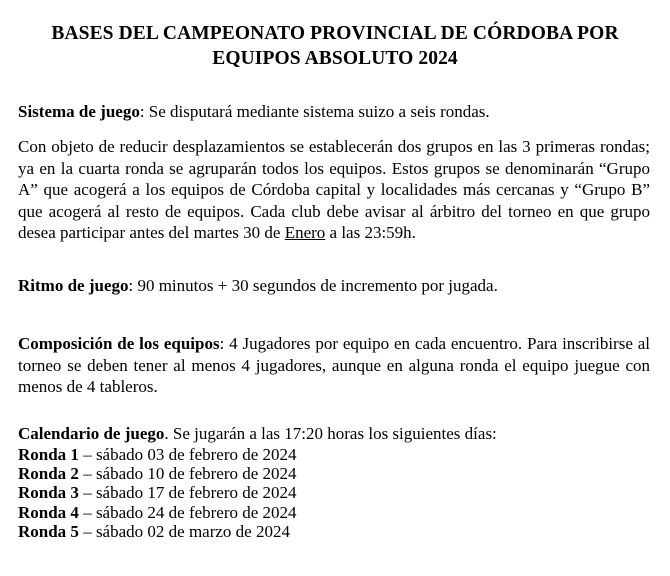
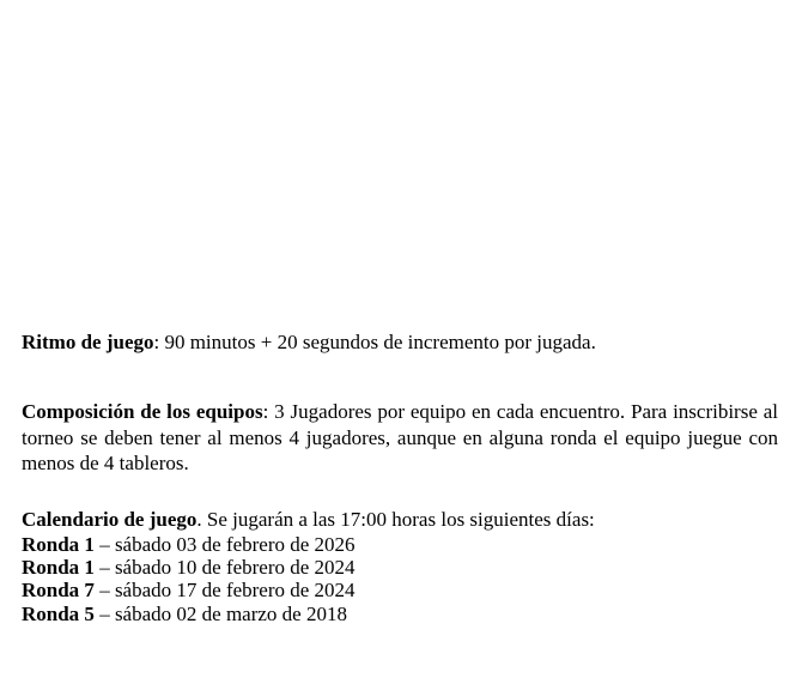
- BASES DEL CAMPEONATO PROVINCIAL DE CÓRDOBA POR
- EQUIPOS ABSOLUTO 2024
- Sistema de juego: Se disputará mediante sistema suizo a seis rondas.
- Con objeto de reducir desplazamientos se establecerán dos grupos en las 3 primeras rondas; ya en la cuarta ronda se agruparán todos los equipos. Estos grupos se denominarán “Grupo A” que acogerá a los equipos de Córdoba capital y localidades más cercanas y “Grupo B” que acogerá al resto de equipos. Cada club debe avisar al árbitro del torneo en que grupo desea participar antes del martes 30 de Enero a las 23:59h.
- Ritmo de juego: 90 minutos + 30 segundos de incremento por jugada.
+ Ritmo de juego: 90 minutos + 20 segundos de incremento por jugada.
- Composición de los equipos: 4 Jugadores por equipo en cada encuentro. Para inscribirse al torneo se deben tener al menos 4 jugadores, aunque en alguna ronda el equipo juegue con menos de 4 tableros.
+ Composición de los equipos: 3 Jugadores por equipo en cada encuentro. Para inscribirse al torneo se deben tener al menos 4 jugadores, aunque en alguna ronda el equipo juegue con menos de 4 tableros.
- Calendario de juego. Se jugarán a las 17:20 horas los siguientes días:
+ Calendario de juego. Se jugarán a las 17:00 horas los siguientes días:
- Ronda 1 – sábado 03 de febrero de 2024
+ Ronda 1 – sábado 03 de febrero de 2026
- Ronda 2 – sábado 10 de febrero de 2024
+ Ronda 1 – sábado 10 de febrero de 2024
- Ronda 3 – sábado 17 de febrero de 2024
+ Ronda 7 – sábado 17 de febrero de 2024
- Ronda 4 – sábado 24 de febrero de 2024
- Ronda 5 – sábado 02 de marzo de 2024
+ Ronda 5 – sábado 02 de marzo de 2018
